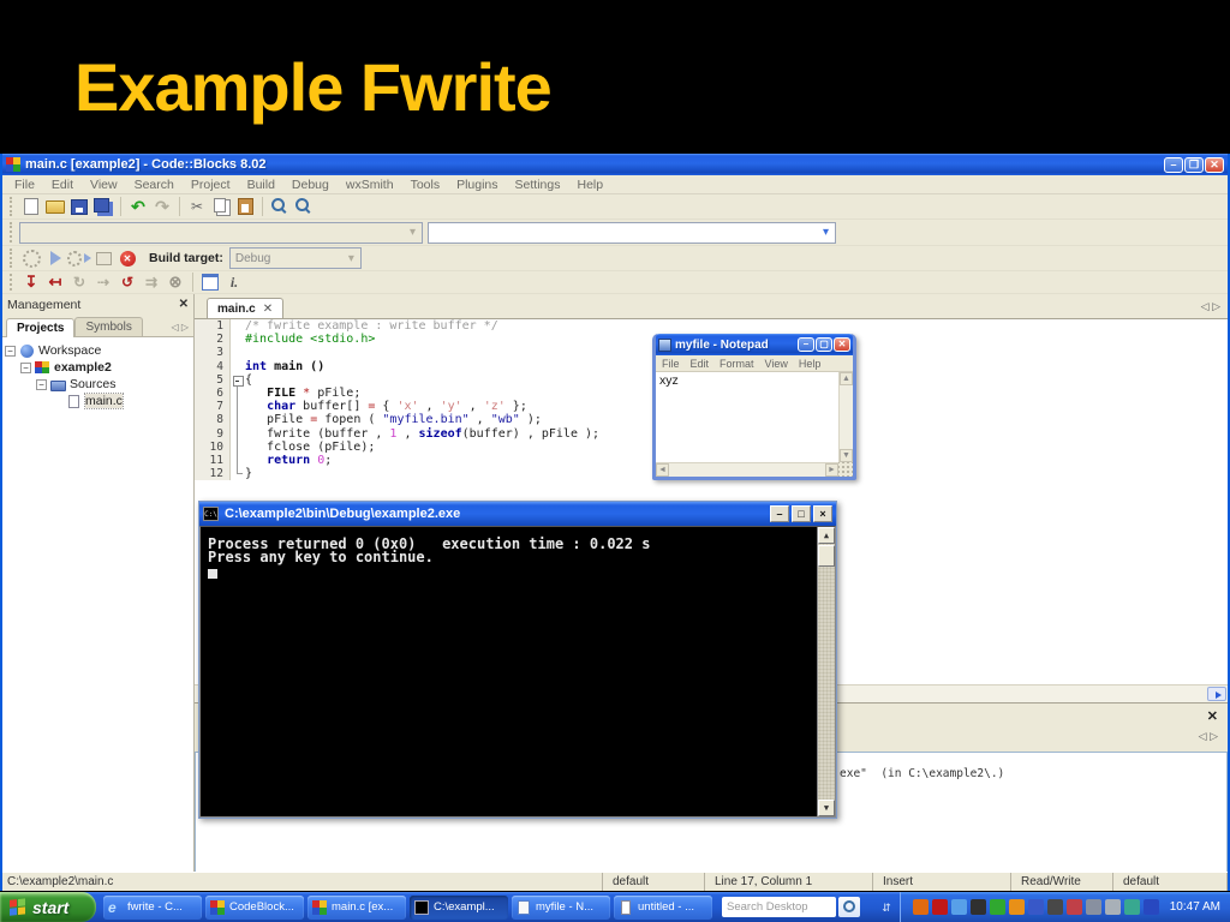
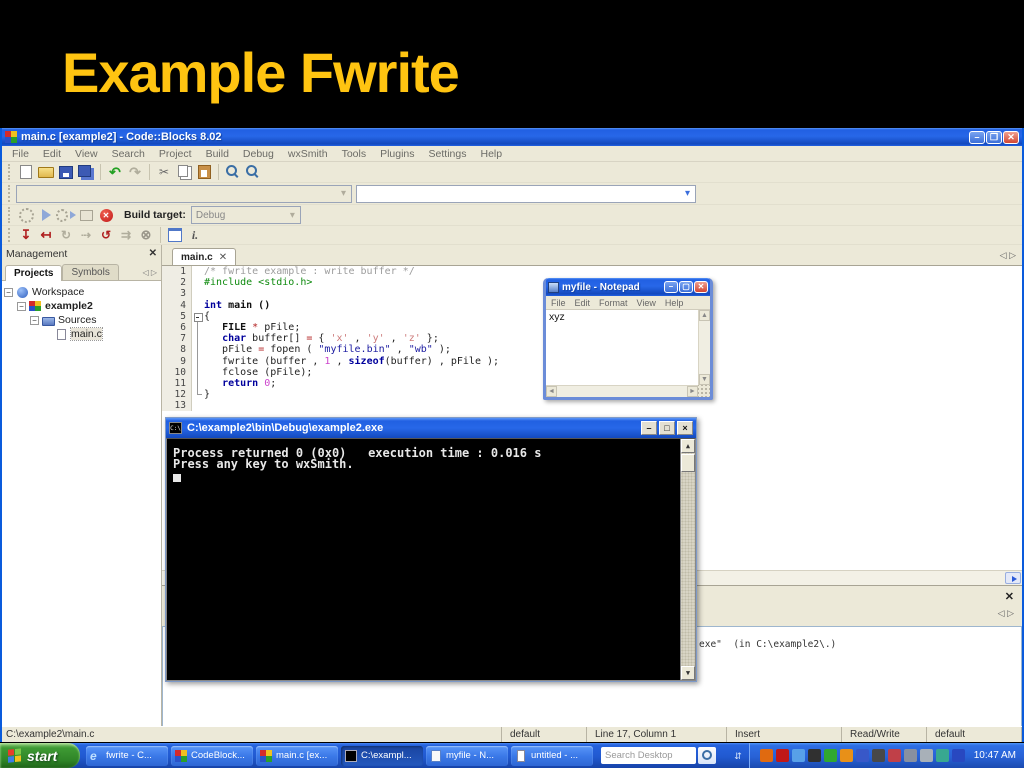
  Example Fwrite
  main.c [example2] - Code::Blocks 8.02
  –
  ❐
  ✕
  File
  Edit
  View
  Search
  Project
  Build
  Debug
  wxSmith
  Tools
  Plugins
  Settings
  Help
  ▾
  ▾
  Build target:
  Debug
  ▾
  Management
  ✕
  Projects
  Symbols
  ◁ ▷
  −
  Workspace
  −
  example2
  −
  Sources
  main.c
  main.c
  ✕
  ◁ ▷
  1
  /* fwrite example : write buffer */
  2
  #include <stdio.h>
  3
  4
  int main ()
  5
  {
  6
  FILE * pFile;
  7
  char buffer[] = { 'x' , 'y' , 'z' };
  8
  pFile = fopen ( "myfile.bin" , "wb" );
  9
  fwrite (buffer , 1 , sizeof(buffer) , pFile );
  10
  fclose (pFile);
  11
  return 0;
  12
  }
+ 13
  ✕
  ◁ ▷
  exe" (in C:\example2\.)
  C:\example2\main.c
  default
  Line 17, Column 1
  Insert
  Read/Write
  default
  myfile - Notepad
  –
  ▢
  ✕
  File
  Edit
  Format
  View
  Help
  xyz
  C:\example2\bin\Debug\example2.exe
  –
  □
  ×
- Process returned 0 (0x0) execution time : 0.022 s
+ Process returned 0 (0x0) execution time : 0.016 s
- Press any key to continue.
+ Press any key to wxSmith.
  ▲
  ▼
  start
  fwrite - C...
  CodeBlock...
  main.c [ex...
  C:\exampl...
  myfile - N...
  untitled - ...
  Search Desktop
  ⇵
  10:47 AM
